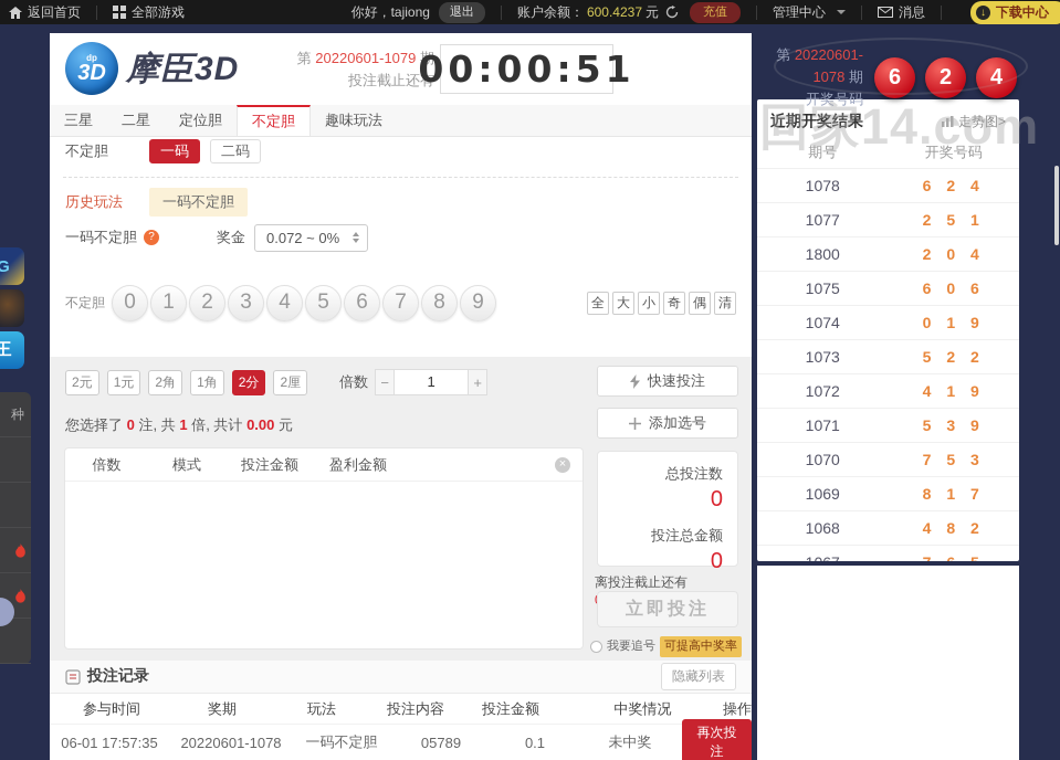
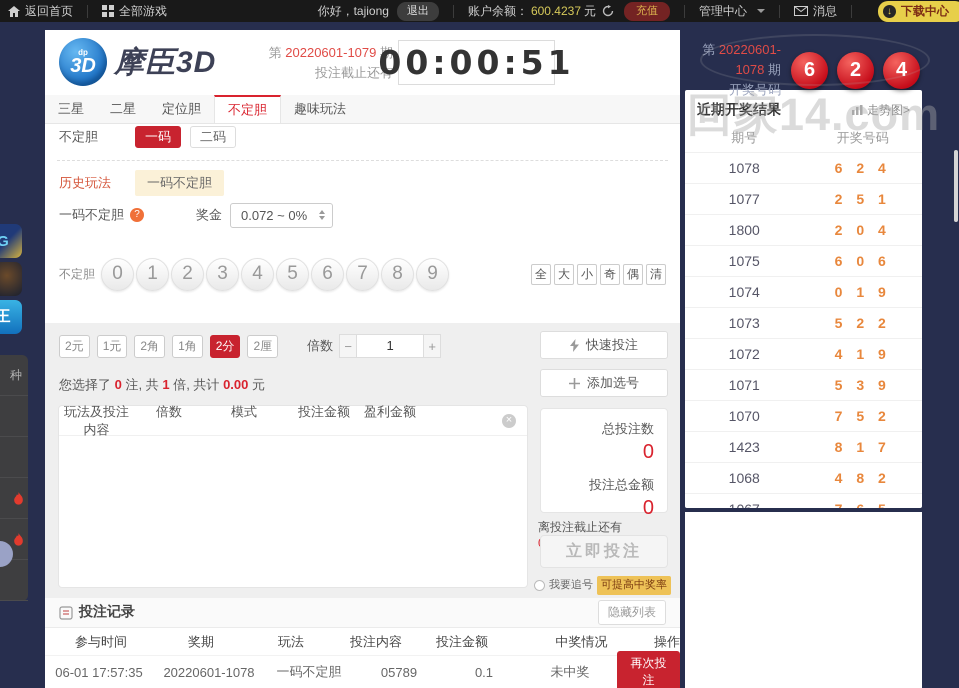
  返回首页
  全部游戏
  你好，tajiong
  退出
  账户余额：
  600.4237
  元
  充值
  管理中心
  消息
  ↓
  下载中心
  G
  王
  种
  dp
  3D
  摩臣3D
  第 20220601-1079 期
  投注截止还有
  00:00:51
  三星
  二星
  定位胆
  不定胆
  趣味玩法
  不定胆
  一码
  二码
  历史玩法
  一码不定胆
  一码不定胆
  奖金
  0.072 ~ 0%
  不定胆
  0
  1
  2
  3
  4
  5
  6
  7
  8
  9
  全
  大
  小
  奇
  偶
  清
  2元
  1元
  2角
  1角
  2分
  2厘
  倍数
  −
  1
  +
  快速投注
  添加选号
  您选择了 0 注, 共 1 倍, 共计 0.00 元
+ 玩法及投注内容
  倍数
  模式
  投注金额
  盈利金额
  总投注数
  0
  投注总金额
  0
  立即投注
  我要追号
  可提高中奖率
  投注记录
  隐藏列表
  参与时间
  奖期
  玩法
  投注内容
  投注金额
  中奖情况
  操作
  06-01 17:57:35
  20220601-1078
  一码不定胆
  05789
  0.1
  未中奖
  再次投注
  第 20220601-1078 期
  开奖号码
  6
  2
  4
  近期开奖结果
  走势图>
  期号
  开奖号码
  1078
  6 2 4
  1077
  2 5 1
  1800
  2 0 4
  1075
  6 0 6
  1074
  0 1 9
  1073
  5 2 2
  1072
  4 1 9
  1071
  5 3 9
  1070
- 7 5 3
+ 7 5 2
- 1069
+ 1423
  8 1 7
  1068
  4 8 2
  回家14.com
